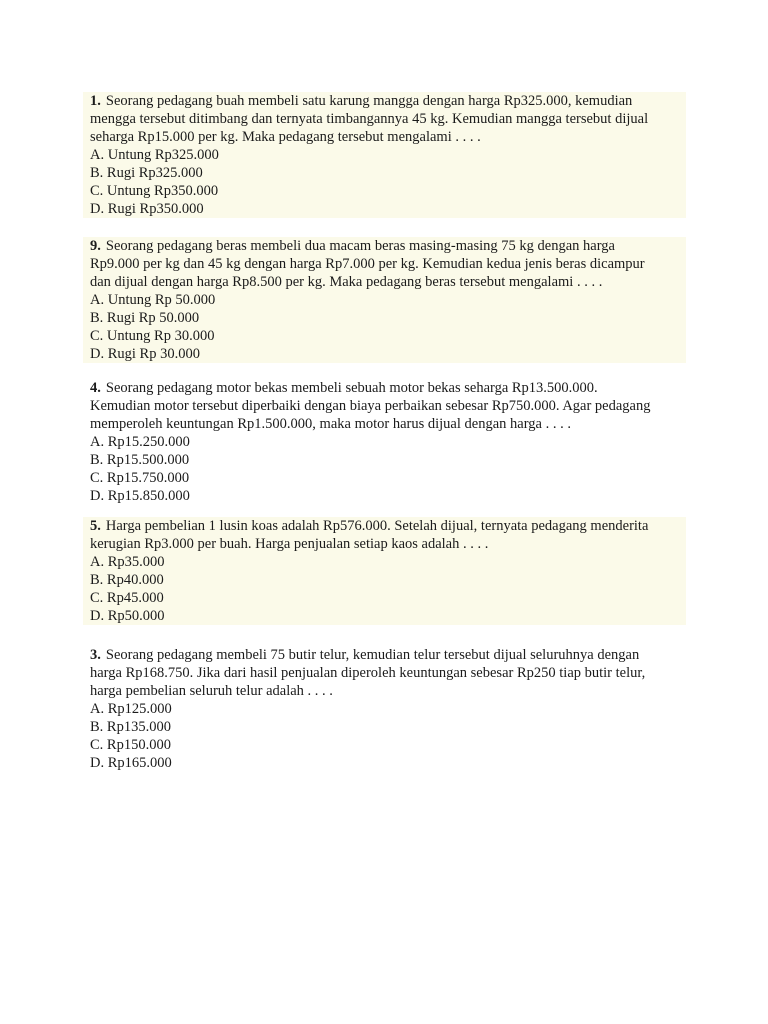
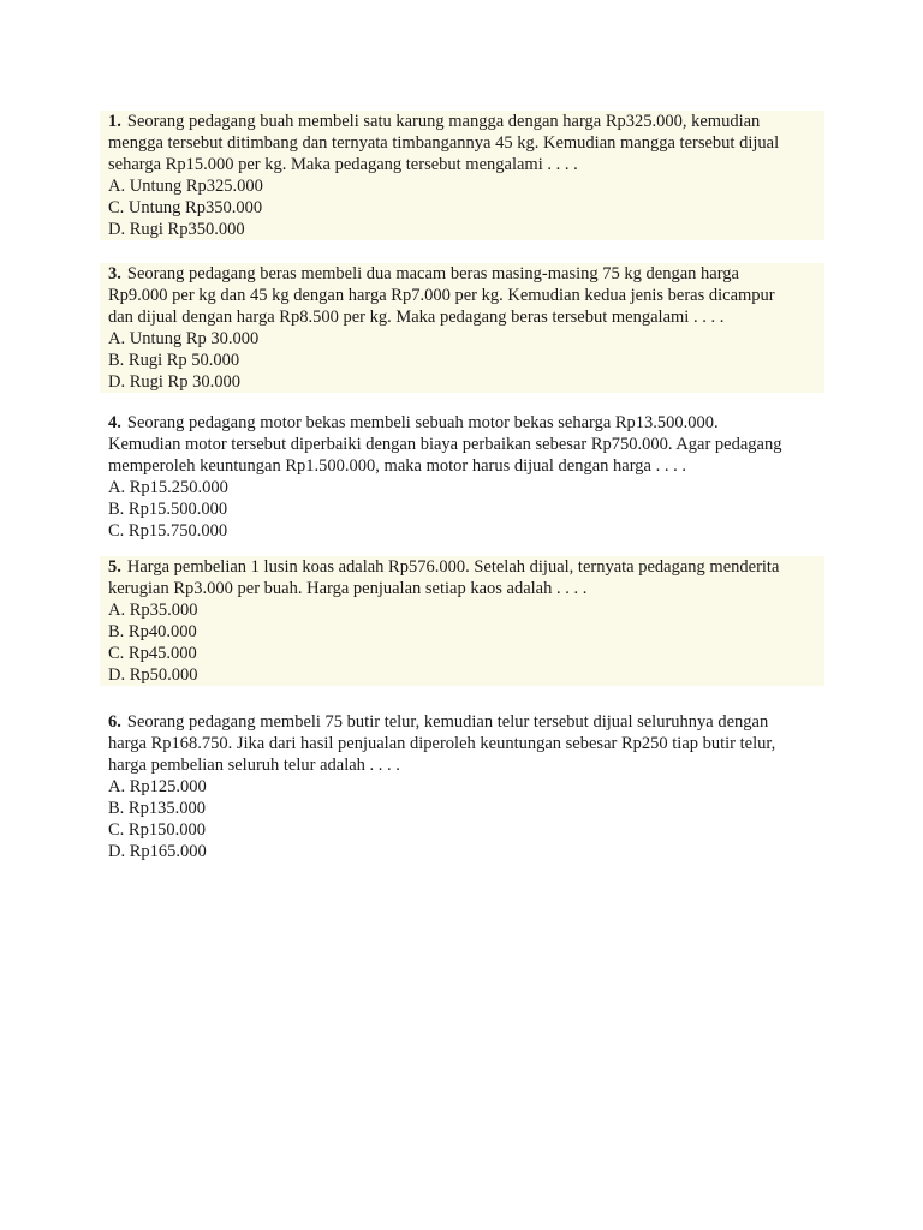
  1. Seorang pedagang buah membeli satu karung mangga dengan harga Rp325.000, kemudian
  mengga tersebut ditimbang dan ternyata timbangannya 45 kg. Kemudian mangga tersebut dijual
  seharga Rp15.000 per kg. Maka pedagang tersebut mengalami . . . .
  A. Untung Rp325.000
- B. Rugi Rp325.000
  C. Untung Rp350.000
  D. Rugi Rp350.000
- 9. Seorang pedagang beras membeli dua macam beras masing-masing 75 kg dengan harga
+ 3. Seorang pedagang beras membeli dua macam beras masing-masing 75 kg dengan harga
  Rp9.000 per kg dan 45 kg dengan harga Rp7.000 per kg. Kemudian kedua jenis beras dicampur
  dan dijual dengan harga Rp8.500 per kg. Maka pedagang beras tersebut mengalami . . . .
- A. Untung Rp 50.000
+ A. Untung Rp 30.000
  B. Rugi Rp 50.000
- C. Untung Rp 30.000
  D. Rugi Rp 30.000
  4. Seorang pedagang motor bekas membeli sebuah motor bekas seharga Rp13.500.000.
  Kemudian motor tersebut diperbaiki dengan biaya perbaikan sebesar Rp750.000. Agar pedagang
  memperoleh keuntungan Rp1.500.000, maka motor harus dijual dengan harga . . . .
  A. Rp15.250.000
  B. Rp15.500.000
  C. Rp15.750.000
- D. Rp15.850.000
  5. Harga pembelian 1 lusin koas adalah Rp576.000. Setelah dijual, ternyata pedagang menderita
  kerugian Rp3.000 per buah. Harga penjualan setiap kaos adalah . . . .
  A. Rp35.000
  B. Rp40.000
  C. Rp45.000
  D. Rp50.000
- 3. Seorang pedagang membeli 75 butir telur, kemudian telur tersebut dijual seluruhnya dengan
+ 6. Seorang pedagang membeli 75 butir telur, kemudian telur tersebut dijual seluruhnya dengan
  harga Rp168.750. Jika dari hasil penjualan diperoleh keuntungan sebesar Rp250 tiap butir telur,
  harga pembelian seluruh telur adalah . . . .
  A. Rp125.000
  B. Rp135.000
  C. Rp150.000
  D. Rp165.000
